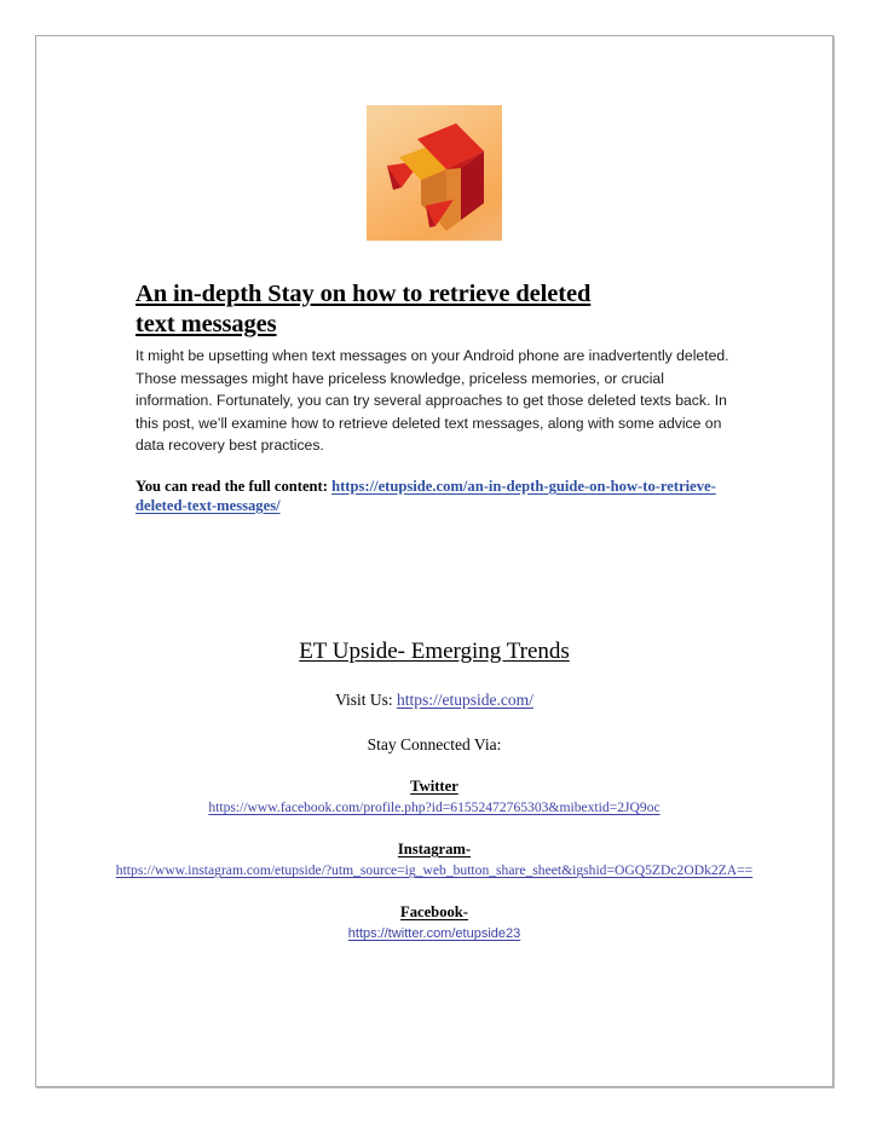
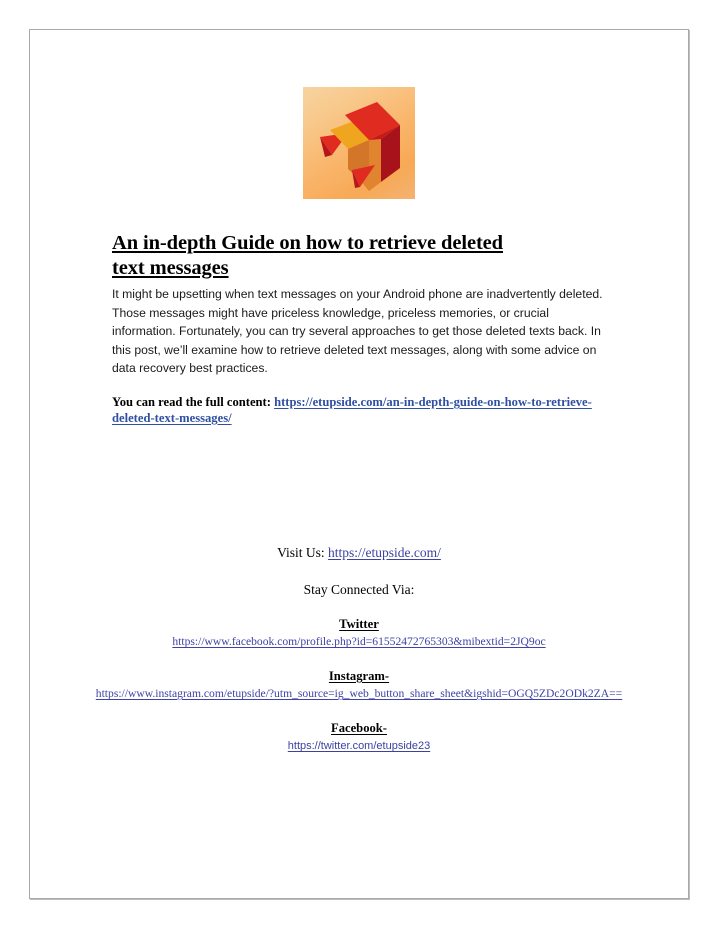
- An in-depth Stay on how to retrieve deleted
+ An in-depth Guide on how to retrieve deleted
  text messages
  It might be upsetting when text messages on your Android phone are inadvertently deleted. Those messages might have priceless knowledge, priceless memories, or crucial information. Fortunately, you can try several approaches to get those deleted texts back. In this post, we’ll examine how to retrieve deleted text messages, along with some advice on data recovery best practices.
  You can read the full content: https://etupside.com/an-in-depth-guide-on-how-to-retrieve-deleted-text-messages/
- ET Upside- Emerging Trends
  Visit Us: https://etupside.com/
  Stay Connected Via:
  Twitter
  https://www.facebook.com/profile.php?id=61552472765303&mibextid=2JQ9oc
  Instagram-
  https://www.instagram.com/etupside/?utm_source=ig_web_button_share_sheet&igshid=OGQ5ZDc2ODk2ZA==
  Facebook-
  https://twitter.com/etupside23
